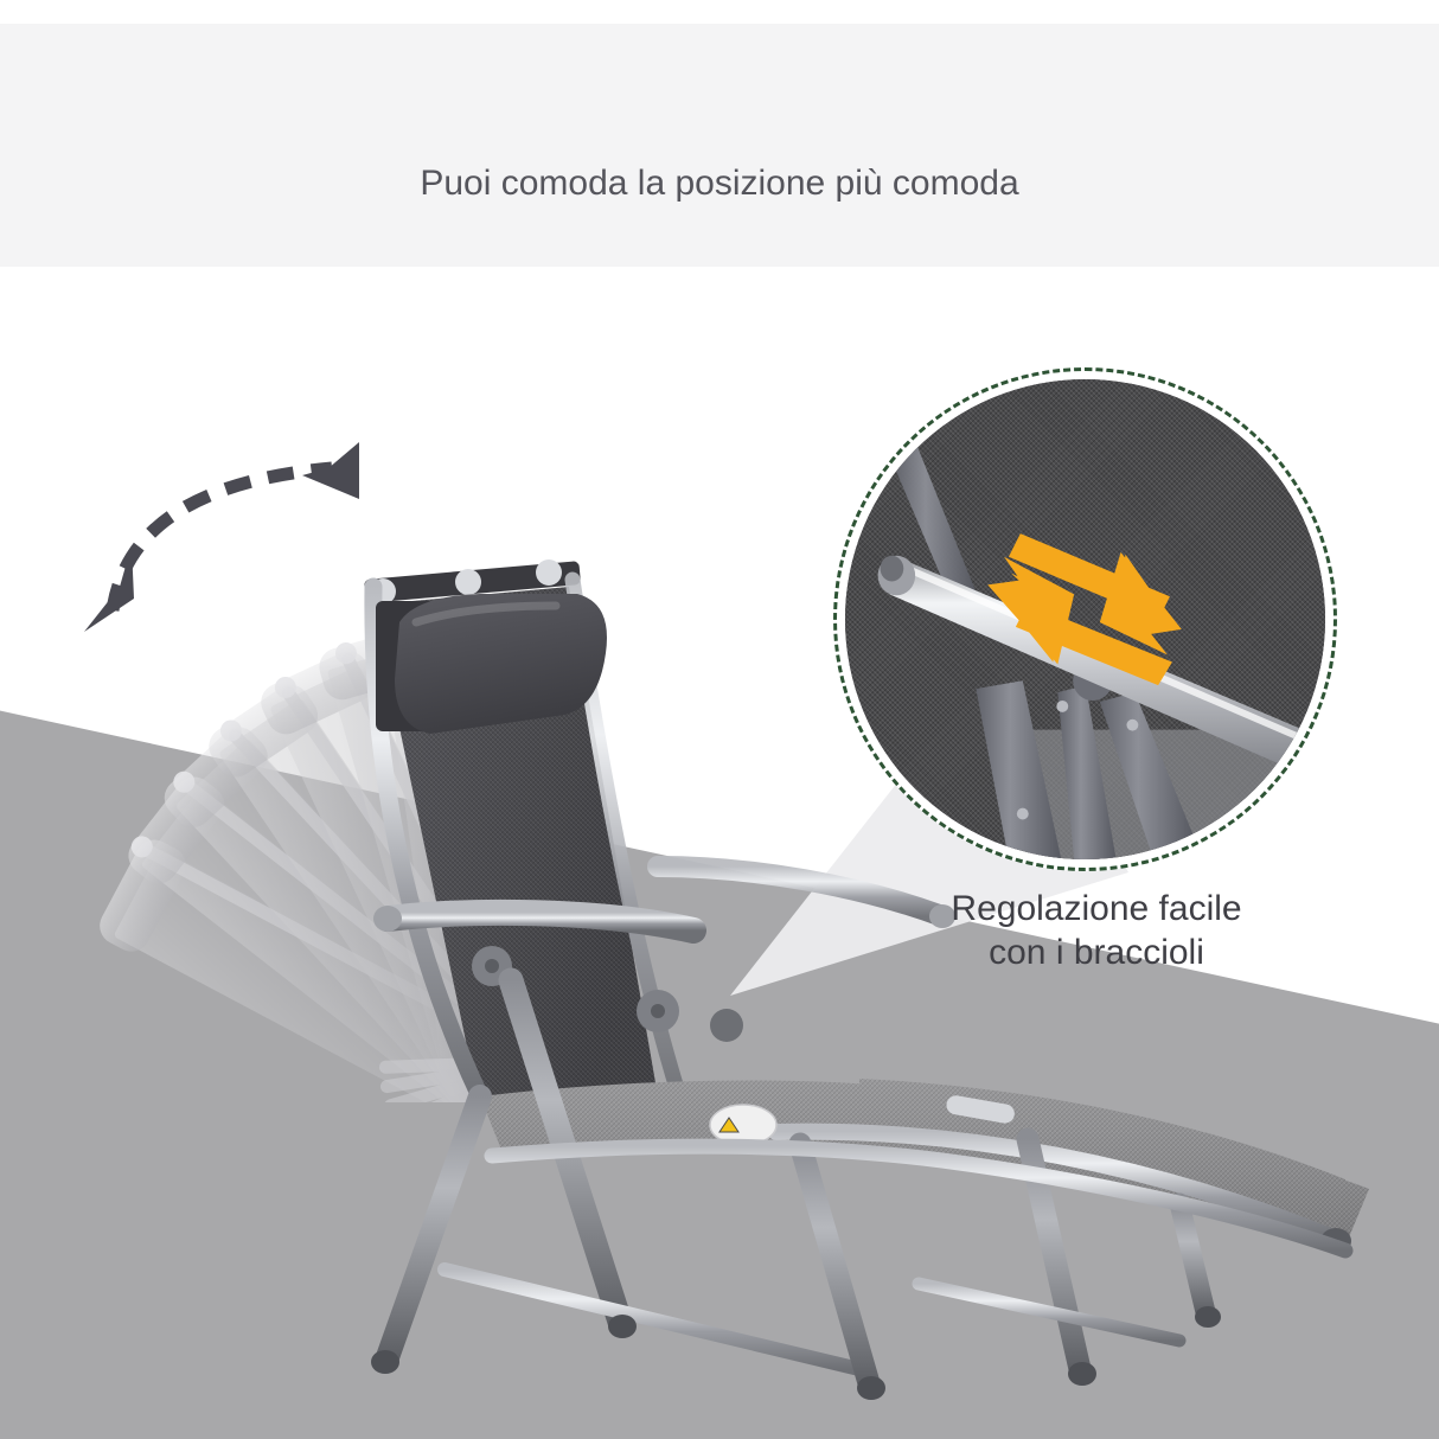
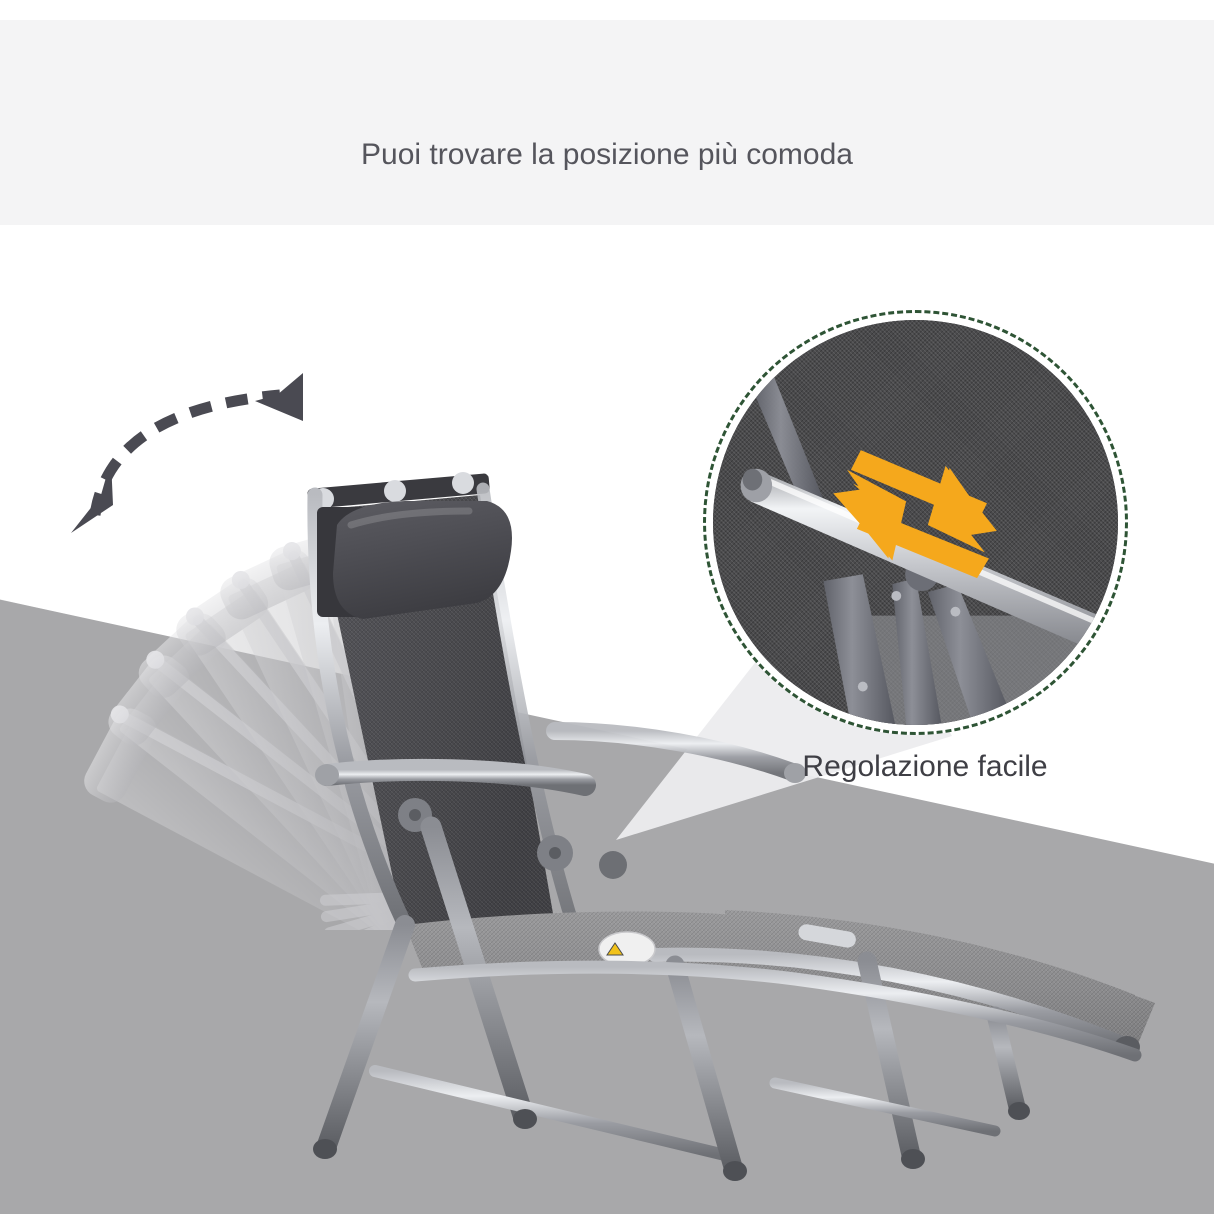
- Puoi comoda la posizione più comoda
+ Puoi trovare la posizione più comoda
  Regolazione facile
- con i braccioli
